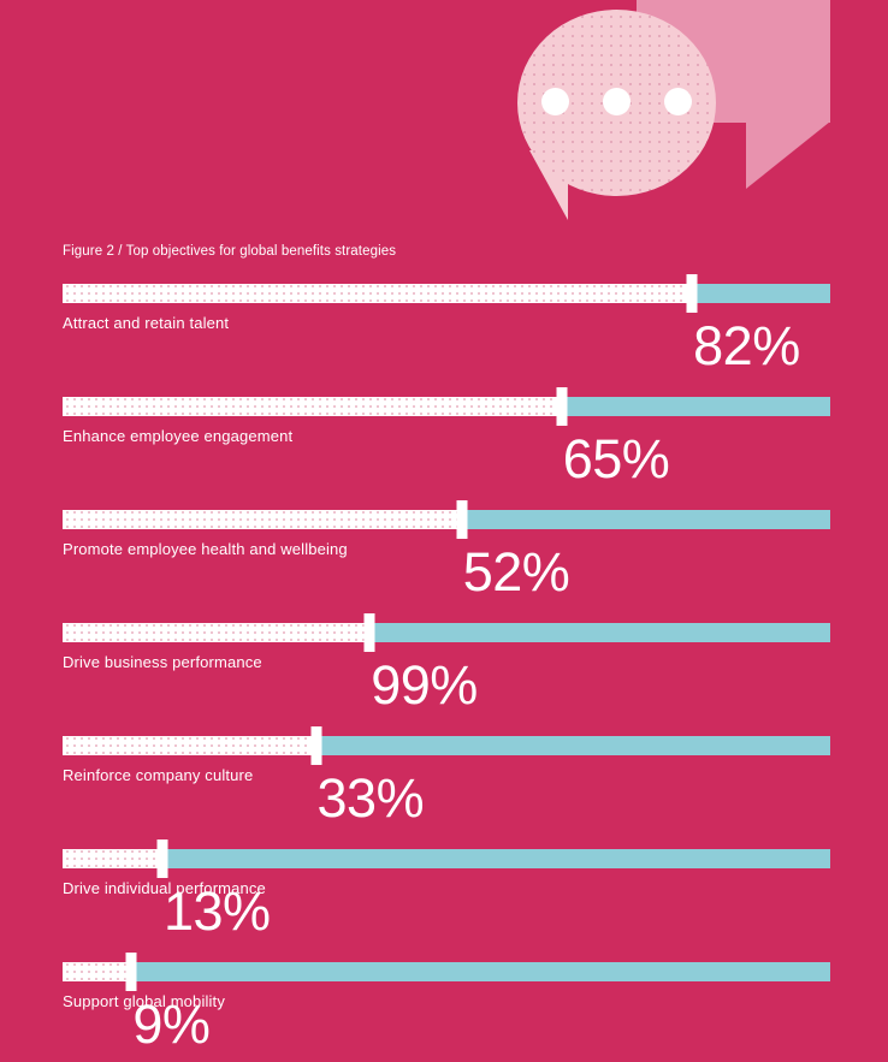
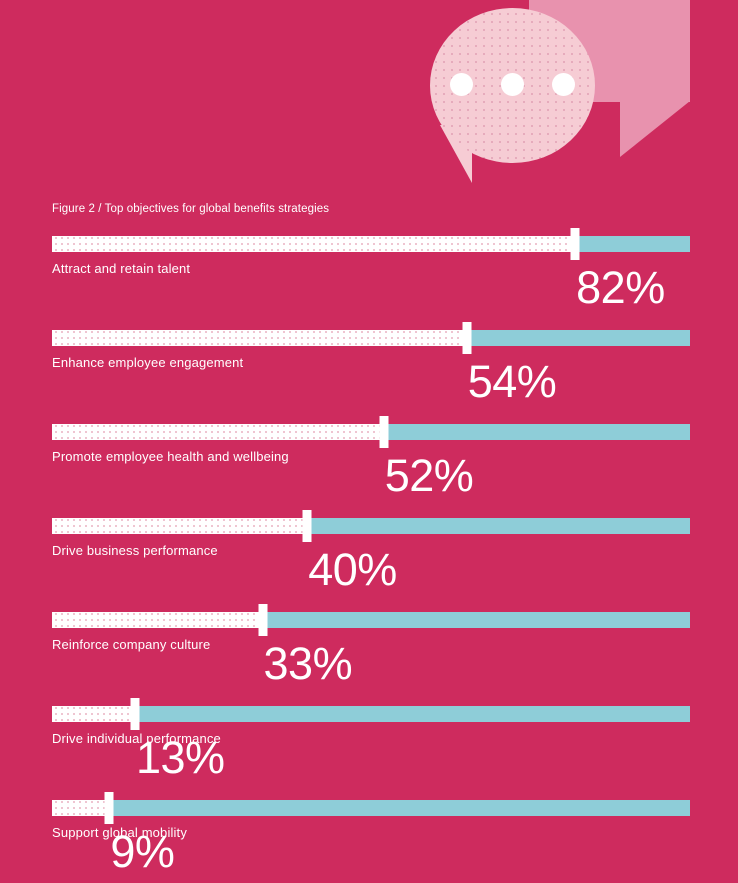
  Figure 2 / Top objectives for global benefits strategies
  82%
  Attract and retain talent
- 65%
+ 54%
  Enhance employee engagement
  52%
  Promote employee health and wellbeing
- 99%
+ 40%
  Drive business performance
  33%
  Reinforce company culture
  13%
  Drive individual performance
  9%
  Support global mobility
